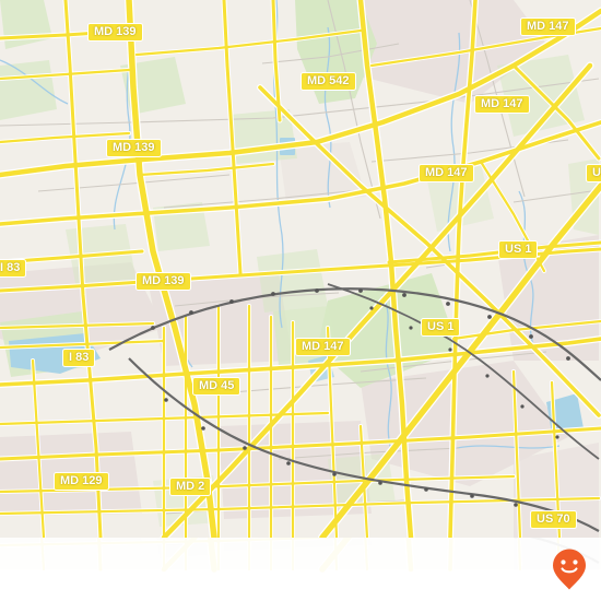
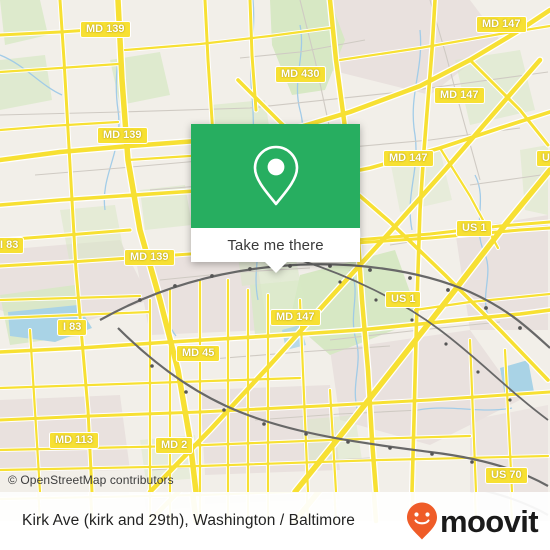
  MD 139
  MD 147
- MD 542
+ MD 430
  MD 147
  MD 139
  MD 147
  MD 139
  US 1
  I 83
  I 83
  MD 147
  US 1
  MD 45
- MD 129
+ MD 113
  MD 2
  US 70
+ © OpenStreetMap contributors
+ Take me there
+ Kirk Ave (kirk and 29th), Washington / Baltimore
+ moovit
